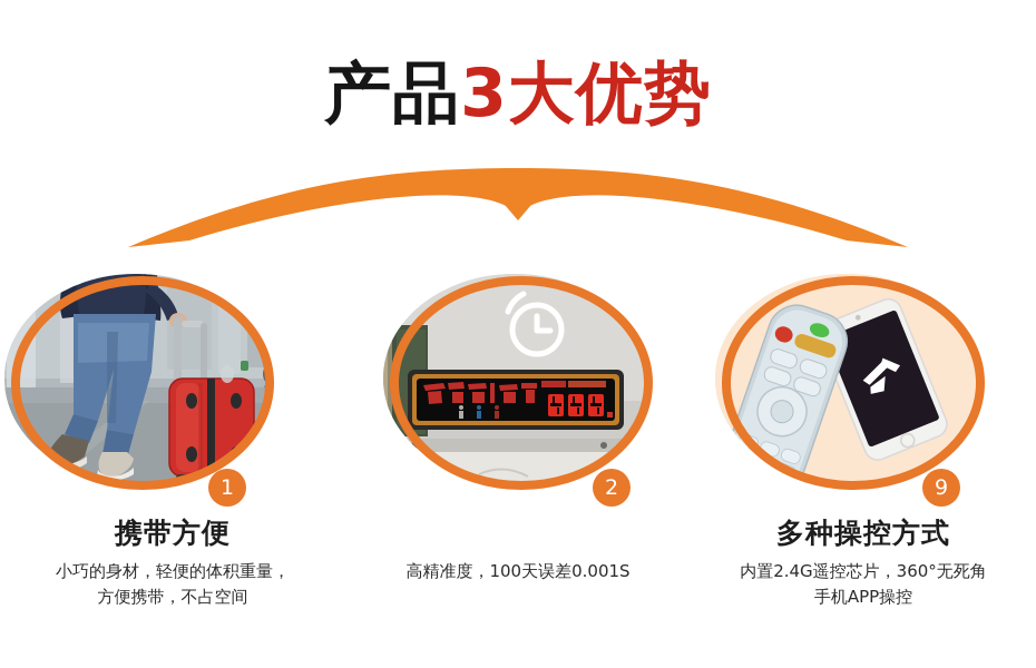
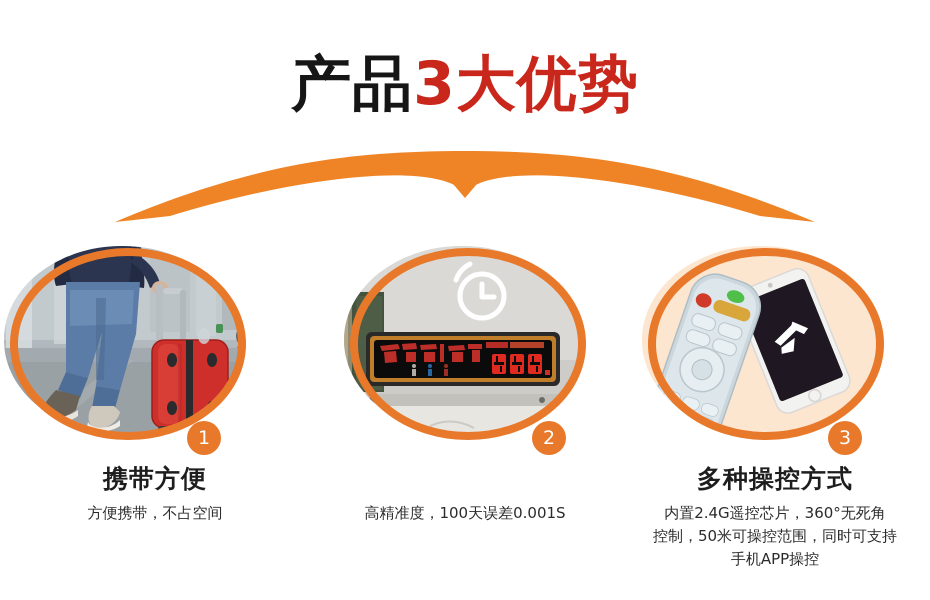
  产品3大优势
  1
  携带方便
- 小巧的身材，轻便的体积重量，
  方便携带，不占空间
  2
  高精准度，100天误差0.001S
- 9
+ 3
  多种操控方式
  内置2.4G遥控芯片，360°无死角
+ 控制，50米可操控范围，同时可支持
  手机APP操控
